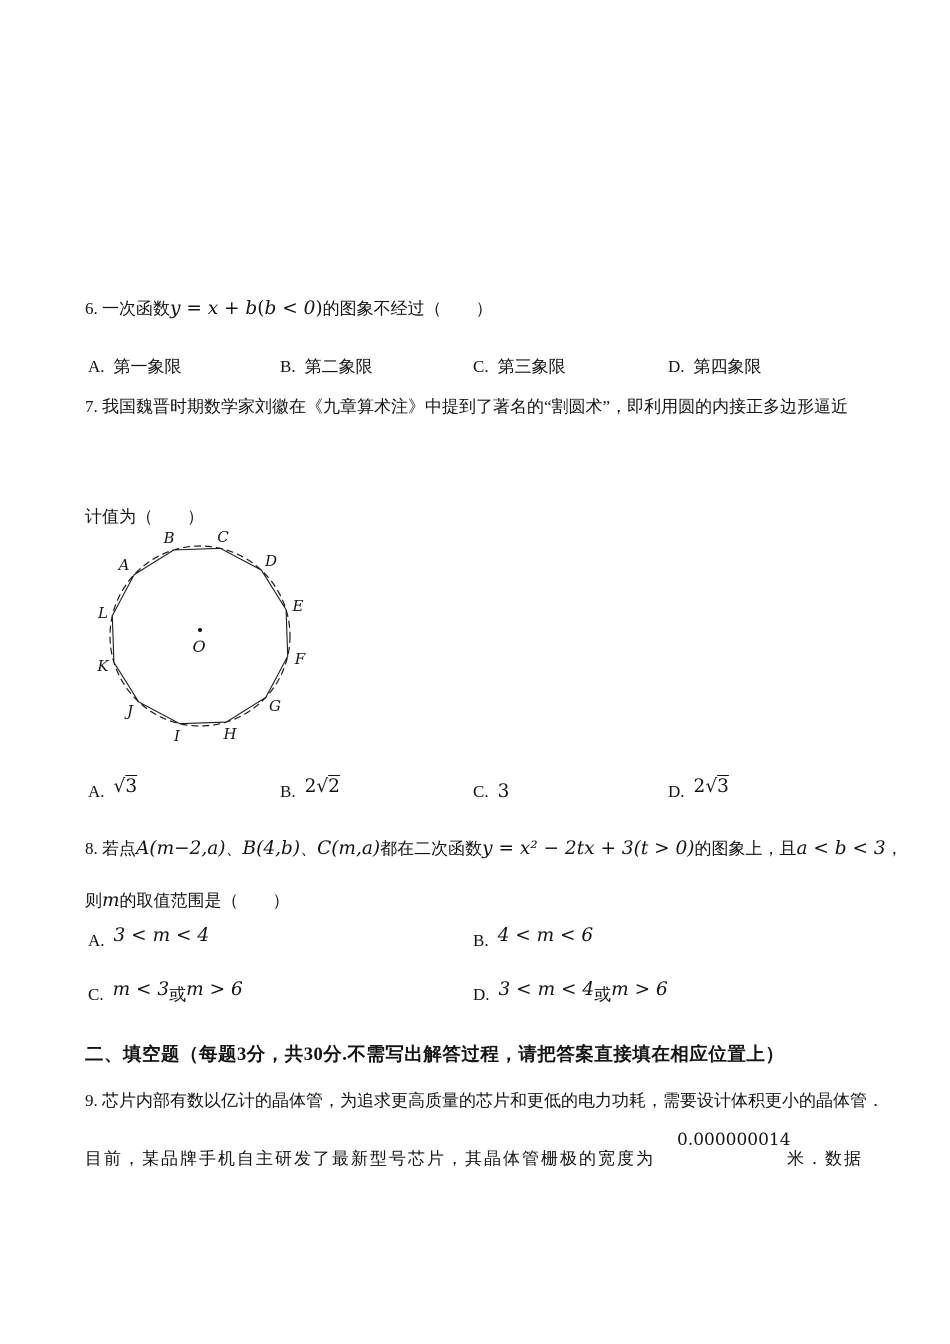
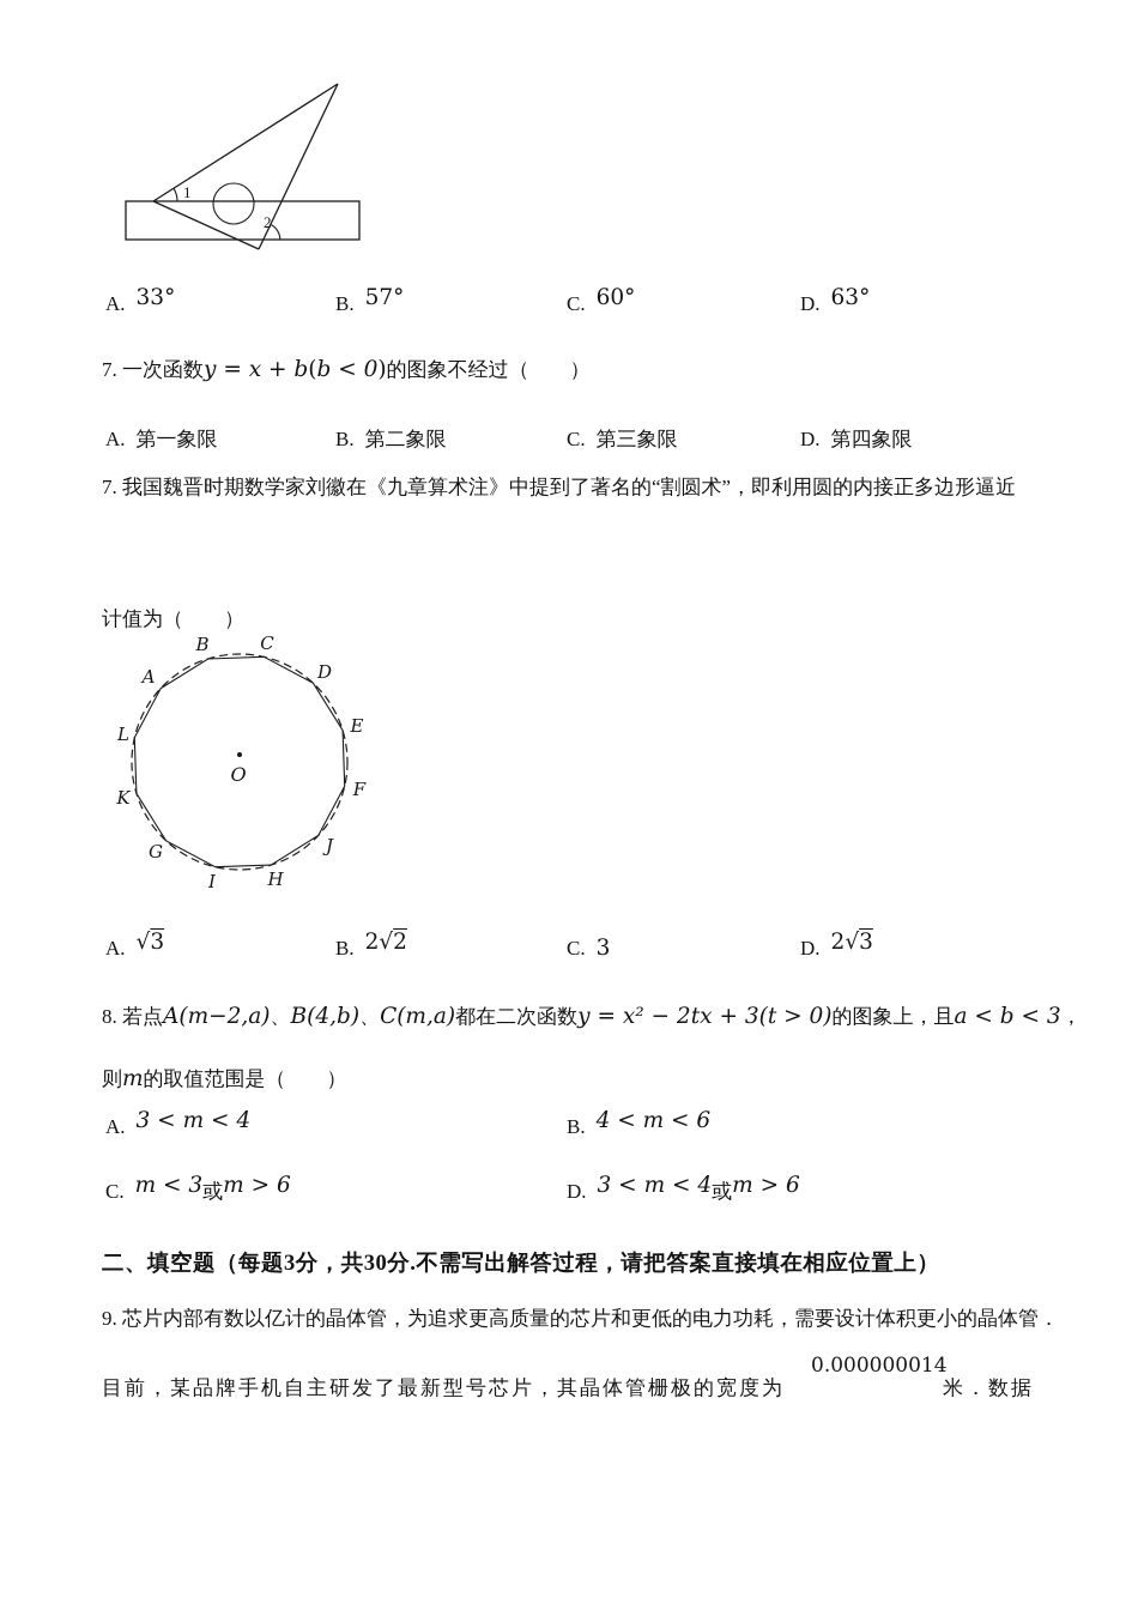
+ 1
+ 2
+ A. 33°
+ B. 57°
+ C. 60°
+ D. 63°
- 6. 一次函数y = x + b(b < 0)的图象不经过（ ）
+ 7. 一次函数y = x + b(b < 0)的图象不经过（ ）
  A. 第一象限
  B. 第二象限
  C. 第三象限
  D. 第四象限
  7. 我国魏晋时期数学家刘徽在《九章算术注》中提到了著名的“割圆术”，即利用圆的内接正多边形逼近
  计值为（ ）
  A
  B
  C
  D
  E
  F
- G
+ J
  H
  I
- J
+ G
  K
  L
  O
  A. √3
  B. 2√2
  C. 3
  D. 2√3
  8. 若点A(m−2,a)、B(4,b)、C(m,a)都在二次函数y = x² − 2tx + 3(t > 0)的图象上，且a < b < 3，
  则m的取值范围是（ ）
  A. 3 < m < 4
  B. 4 < m < 6
  C. m < 3或m > 6
  D. 3 < m < 4或m > 6
  二、填空题（每题3分，共30分.不需写出解答过程，请把答案直接填在相应位置上）
  9. 芯片内部有数以亿计的晶体管，为追求更高质量的芯片和更低的电力功耗，需要设计体积更小的晶体管．
  目前，某品牌手机自主研发了最新型号芯片，其晶体管栅极的宽度为
  0.000000014
  米．数据
